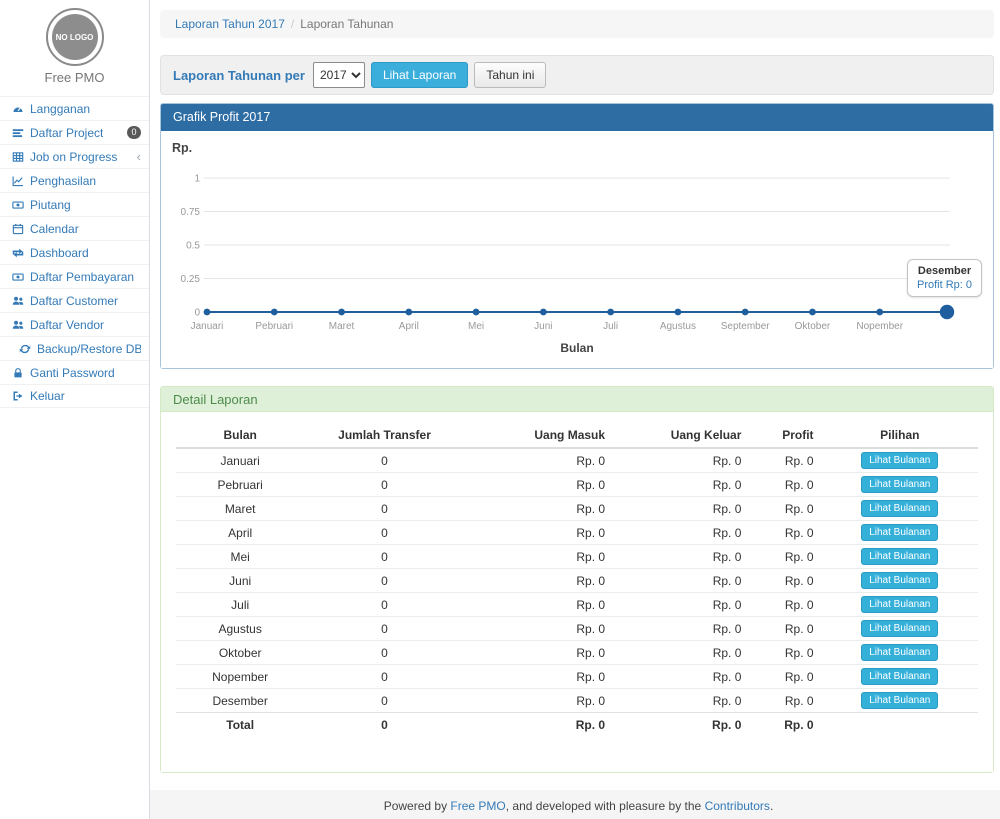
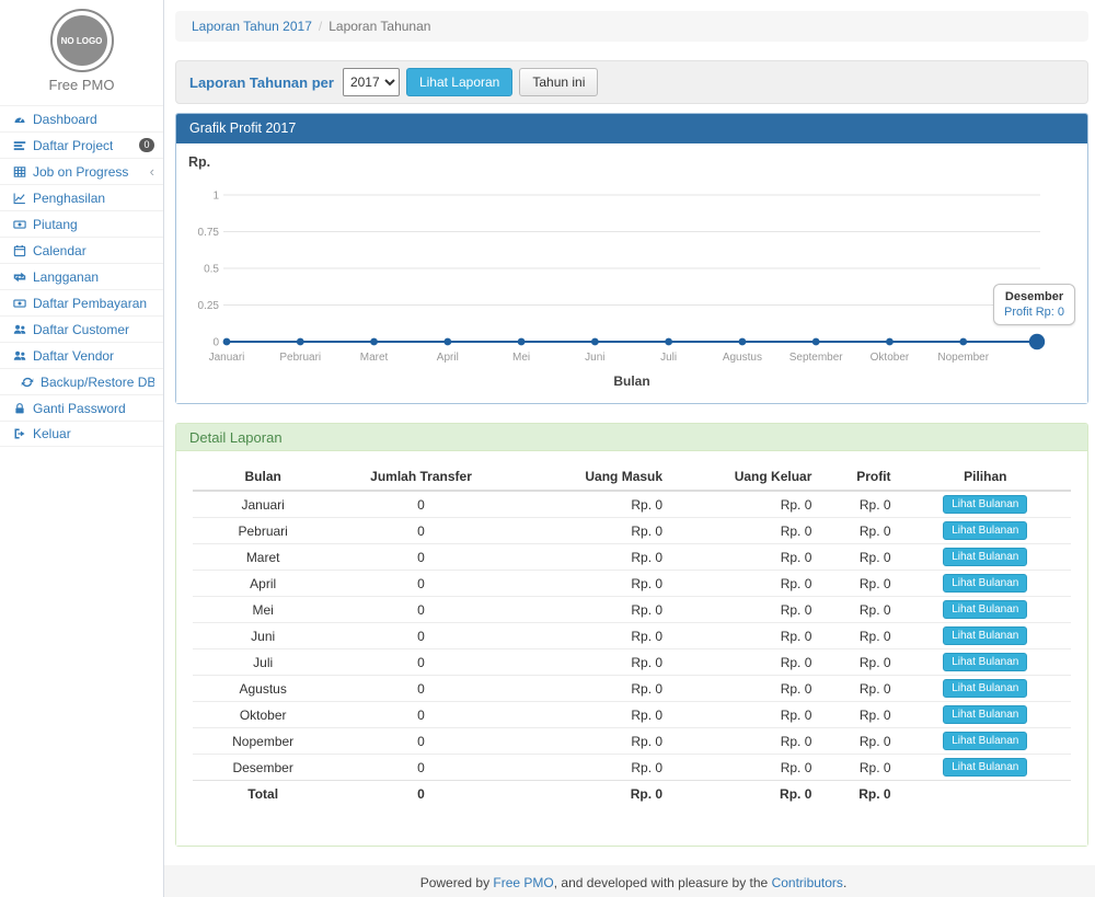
  NO LOGO
  Free PMO
- Langganan
+ Dashboard
  Daftar Project
  0
  Job on Progress
  ‹
  Penghasilan
  Piutang
  Calendar
- Dashboard
+ Langganan
  Daftar Pembayaran
  Daftar Customer
  Daftar Vendor
  Backup/Restore DB
  Ganti Password
  Keluar
  Laporan Tahun 2017
  /
  Laporan Tahunan
  Laporan Tahunan per
  2017
  Lihat Laporan
  Tahun ini
  Grafik Profit 2017
  Rp.
  0
  0.25
  0.5
  0.75
  1
  Januari
  Pebruari
  Maret
  April
  Mei
  Juni
  Juli
  Agustus
  September
  Oktober
  Nopember
  Bulan
  Desember
  Profit Rp: 0
  Detail Laporan
  Bulan	Jumlah Transfer	Uang Masuk	Uang Keluar	Profit	Pilihan
  Januari	0	Rp. 0	Rp. 0	Rp. 0	Lihat Bulanan
  Pebruari	0	Rp. 0	Rp. 0	Rp. 0	Lihat Bulanan
  Maret	0	Rp. 0	Rp. 0	Rp. 0	Lihat Bulanan
  April	0	Rp. 0	Rp. 0	Rp. 0	Lihat Bulanan
  Mei	0	Rp. 0	Rp. 0	Rp. 0	Lihat Bulanan
  Juni	0	Rp. 0	Rp. 0	Rp. 0	Lihat Bulanan
  Juli	0	Rp. 0	Rp. 0	Rp. 0	Lihat Bulanan
  Agustus	0	Rp. 0	Rp. 0	Rp. 0	Lihat Bulanan
  Oktober	0	Rp. 0	Rp. 0	Rp. 0	Lihat Bulanan
  Nopember	0	Rp. 0	Rp. 0	Rp. 0	Lihat Bulanan
  Desember	0	Rp. 0	Rp. 0	Rp. 0	Lihat Bulanan
  Total	0	Rp. 0	Rp. 0	Rp. 0
  Powered by Free PMO, and developed with pleasure by the Contributors.
